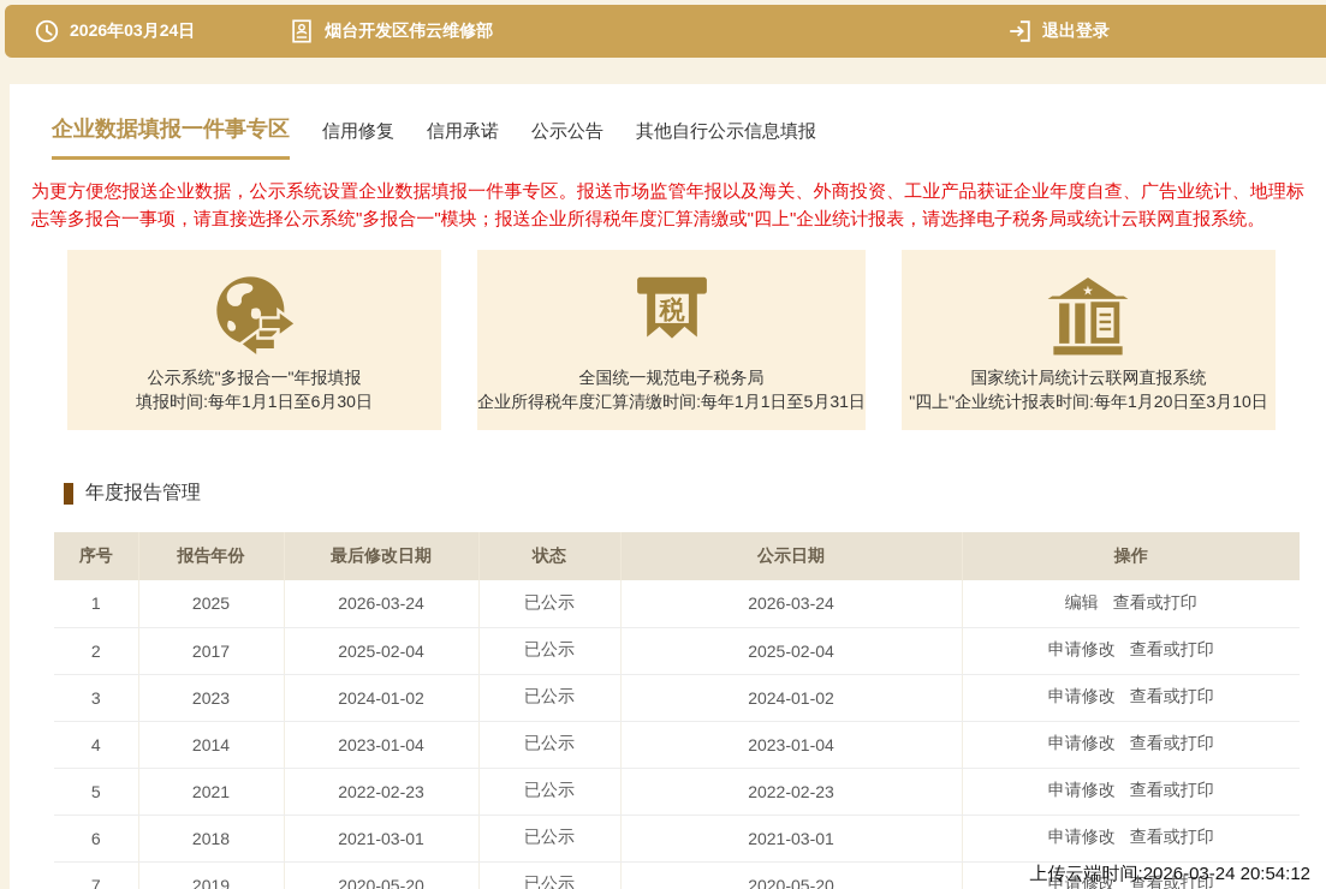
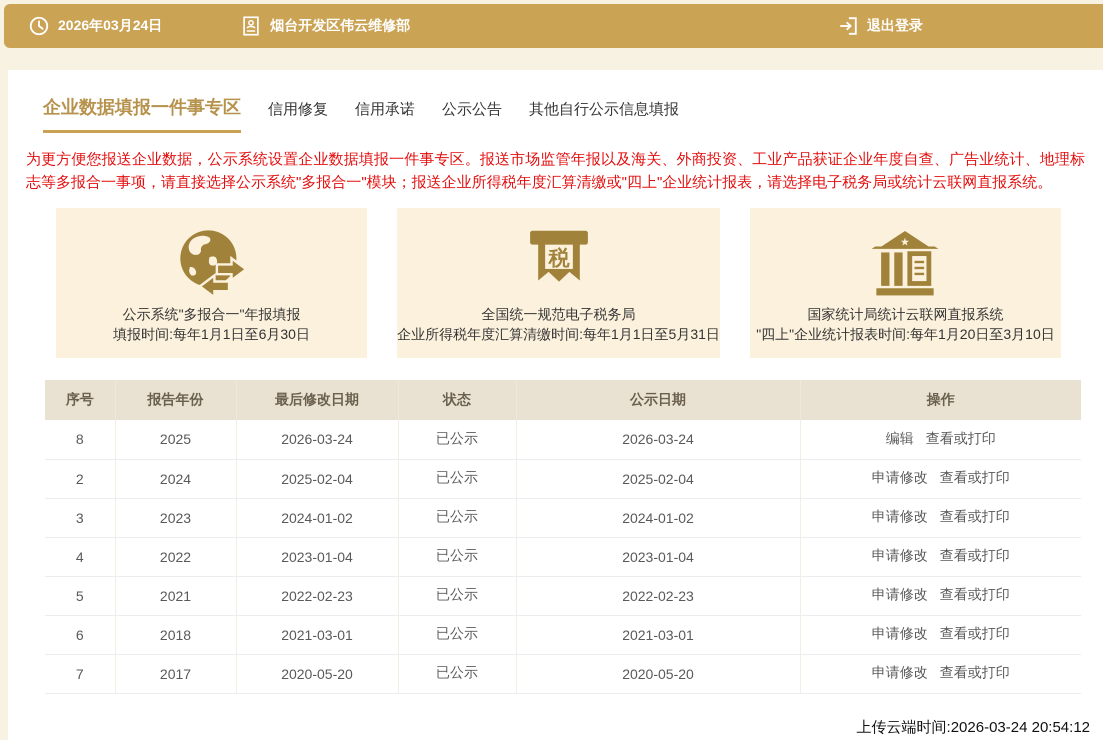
  2026年03月24日
  烟台开发区伟云维修部
  退出登录
  企业数据填报一件事专区
  信用修复
  信用承诺
  公示公告
  其他自行公示信息填报
  为更方便您报送企业数据，公示系统设置企业数据填报一件事专区。报送市场监管年报以及海关、外商投资、工业产品获证企业年度自查、广告业统计、地理标志等多报合一事项，请直接选择公示系统"多报合一"模块；报送企业所得税年度汇算清缴或"四上"企业统计报表，请选择电子税务局或统计云联网直报系统。
  公示系统"多报合一"年报填报
  填报时间:每年1月1日至6月30日
  税
  全国统一规范电子税务局
  企业所得税年度汇算清缴时间:每年1月1日至5月31日
  ★
  国家统计局统计云联网直报系统
  "四上"企业统计报表时间:每年1月20日至3月10日
- 年度报告管理
  序号	报告年份	最后修改日期	状态	公示日期	操作
- 1	2025	2026-03-24	已公示	2026-03-24	编辑 查看或打印
+ 8	2025	2026-03-24	已公示	2026-03-24	编辑 查看或打印
- 2	2017	2025-02-04	已公示	2025-02-04	申请修改 查看或打印
+ 2	2024	2025-02-04	已公示	2025-02-04	申请修改 查看或打印
  3	2023	2024-01-02	已公示	2024-01-02	申请修改 查看或打印
- 4	2014	2023-01-04	已公示	2023-01-04	申请修改 查看或打印
+ 4	2022	2023-01-04	已公示	2023-01-04	申请修改 查看或打印
  5	2021	2022-02-23	已公示	2022-02-23	申请修改 查看或打印
  6	2018	2021-03-01	已公示	2021-03-01	申请修改 查看或打印
- 7	2019	2020-05-20	已公示	2020-05-20	申请修改 查看或打印
+ 7	2017	2020-05-20	已公示	2020-05-20	申请修改 查看或打印
  上传云端时间:2026-03-24 20:54:12
